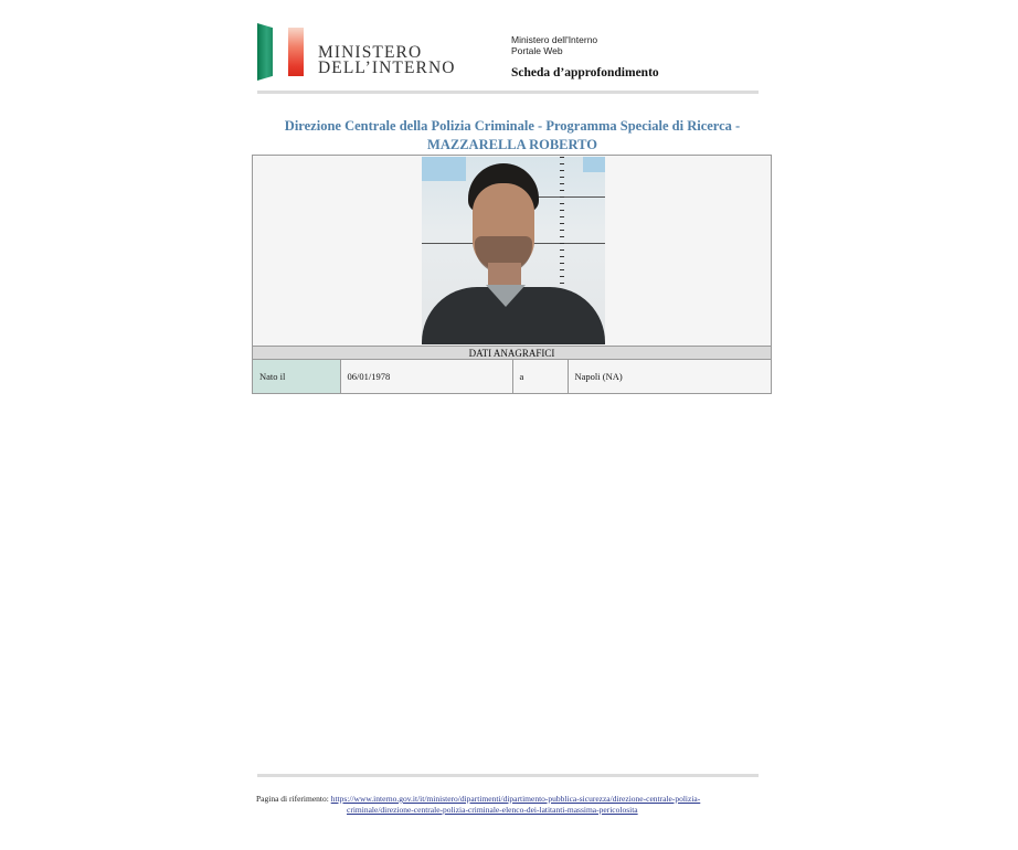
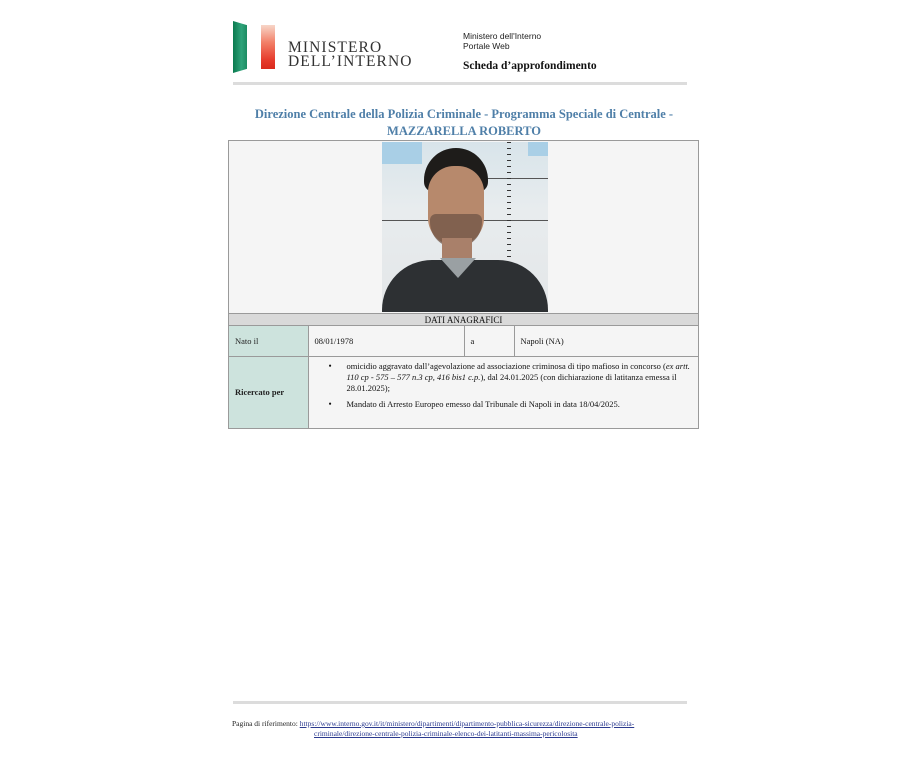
  MINISTERO
  DELL’INTERNO
  Ministero dell'Interno
  Portale Web
  Scheda d’approfondimento
- Direzione Centrale della Polizia Criminale - Programma Speciale di Ricerca -
+ Direzione Centrale della Polizia Criminale - Programma Speciale di Centrale -
  MAZZARELLA ROBERTO
  DATI ANAGRAFICI
- Nato il	06/01/1978	a	Napoli (NA)
+ Nato il	08/01/1978	a	Napoli (NA)
+ Ricercato per	omicidio aggravato dall’agevolazione ad associazione criminosa di tipo mafioso in concorso (ex artt. 110 cp - 575 – 577 n.3 cp, 416 bis1 c.p.), dal 24.01.2025 (con dichiarazione di latitanza emessa il 28.01.2025); Mandato di Arresto Europeo emesso dal Tribunale di Napoli in data 18/04/2025.
  Pagina di riferimento: https://www.interno.gov.it/it/ministero/dipartimenti/dipartimento-pubblica-sicurezza/direzione-centrale-polizia-
  criminale/direzione-centrale-polizia-criminale-elenco-dei-latitanti-massima-pericolosita
